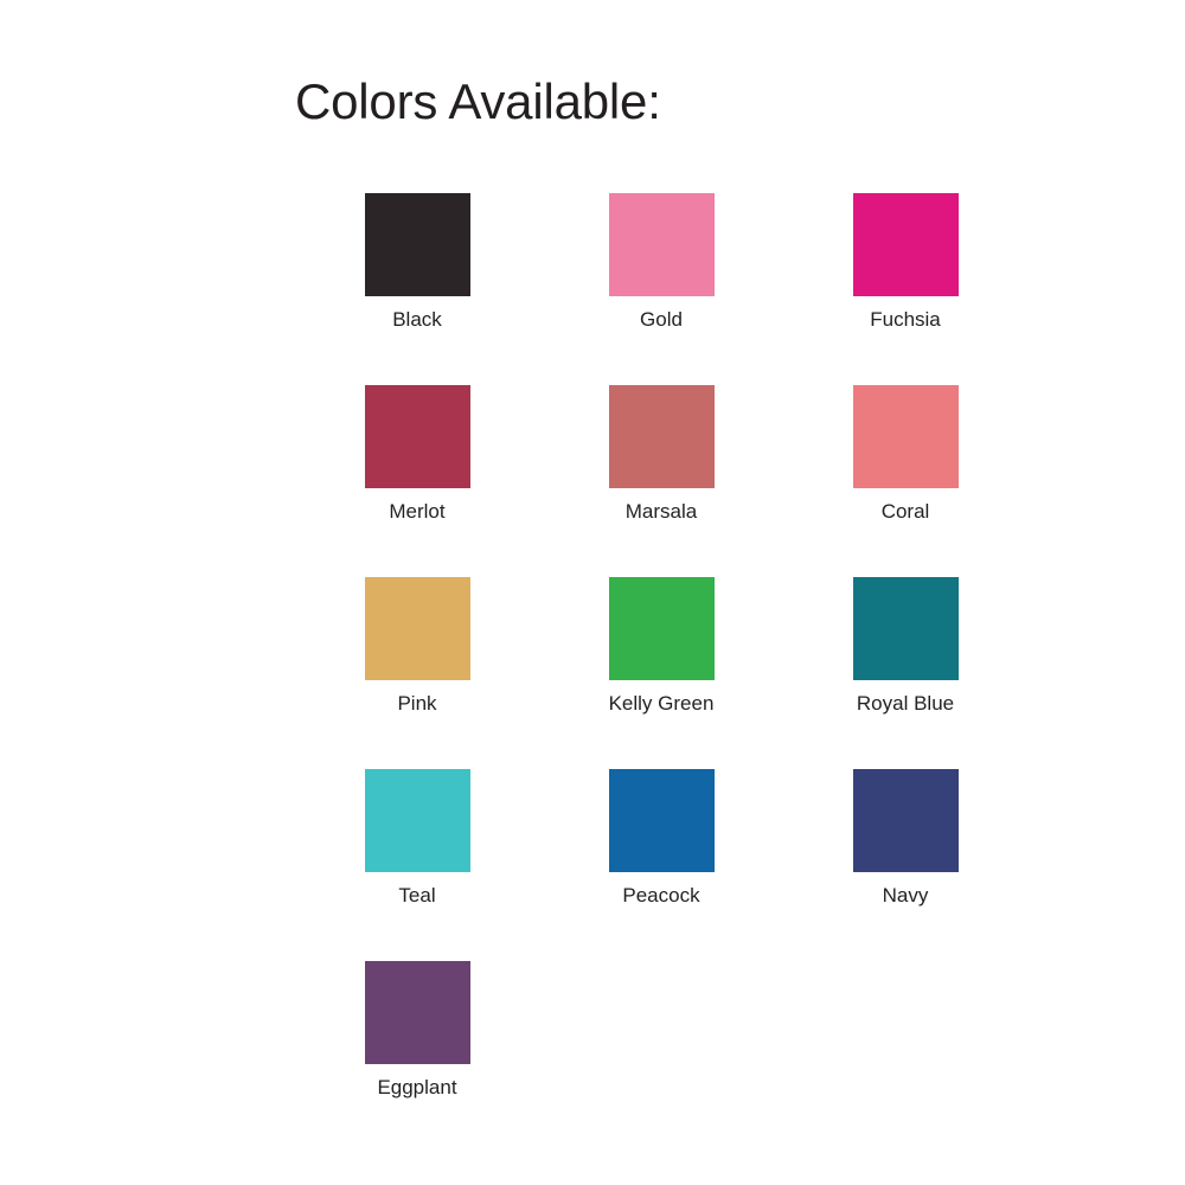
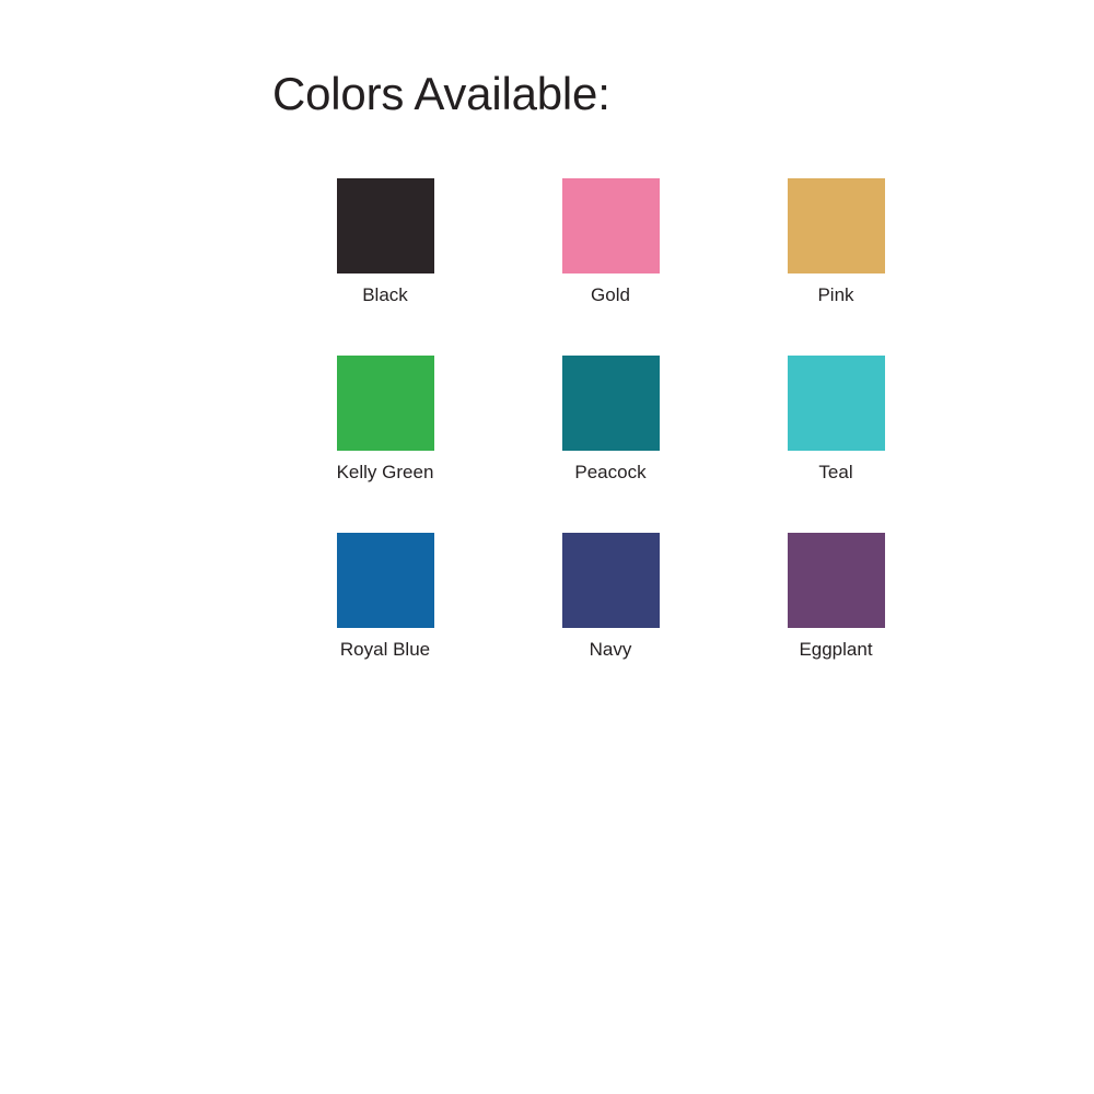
  Colors Available:
  Black
  Gold
- Fuchsia
- Merlot
- Marsala
- Coral
  Pink
  Kelly Green
- Royal Blue
+ Peacock
  Teal
- Peacock
+ Royal Blue
  Navy
  Eggplant
